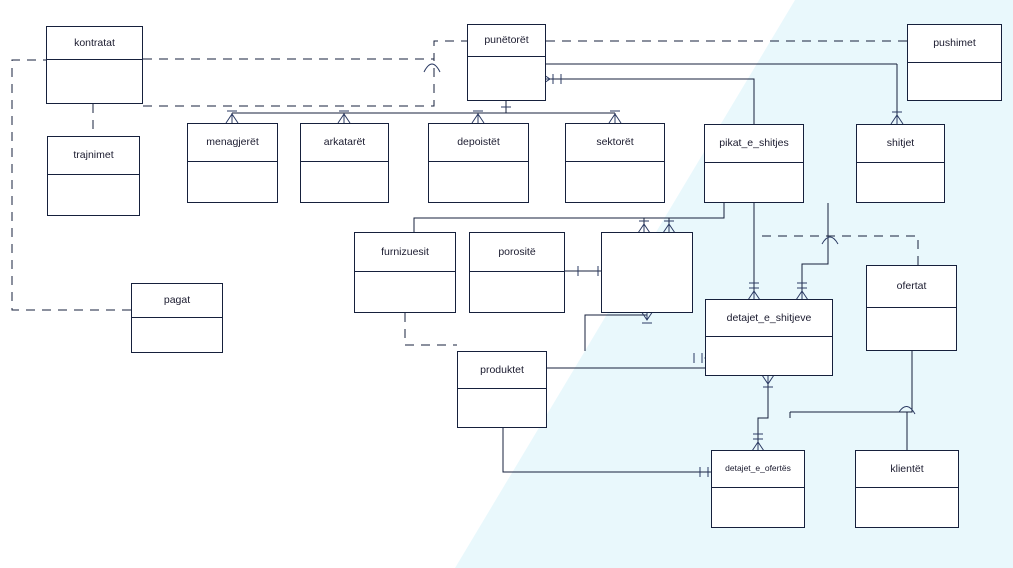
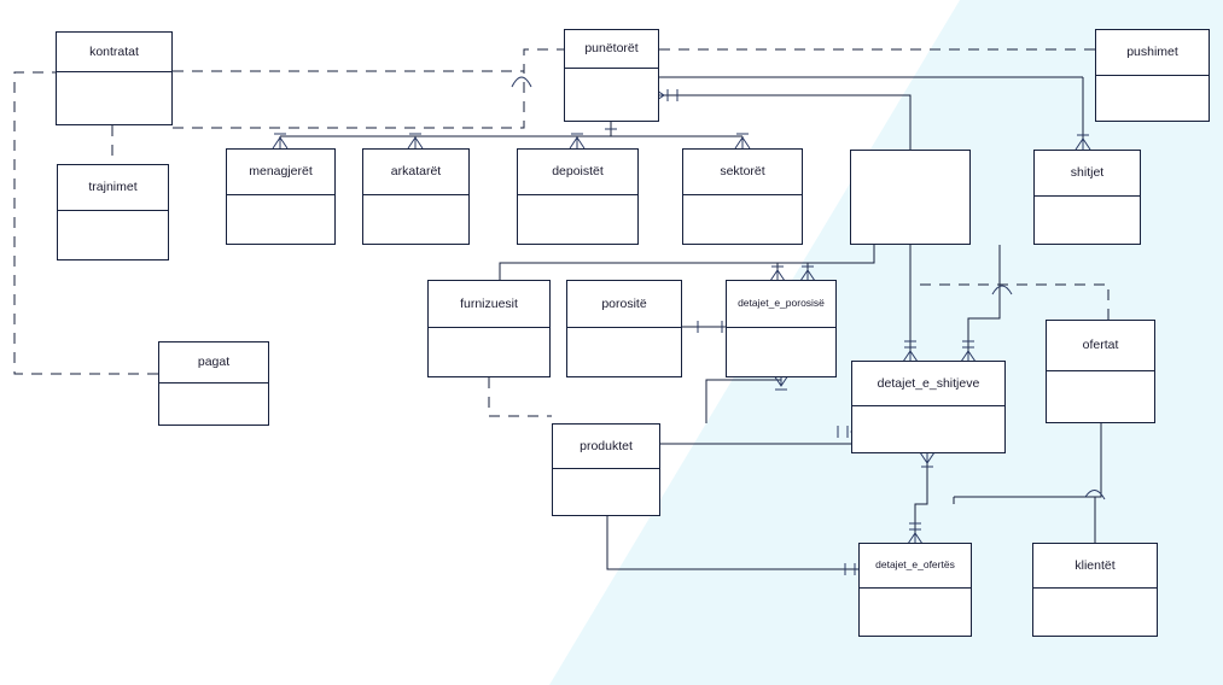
  kontratat
  trajnimet
  pagat
  menagjerët
  arkatarët
  depoistët
  sektorët
  punëtorët
  pushimet
- pikat_e_shitjes
  shitjet
  furnizuesit
  porositë
+ detajet_e_porosisë
  produktet
  detajet_e_shitjeve
  ofertat
  detajet_e_ofertës
  klientët
